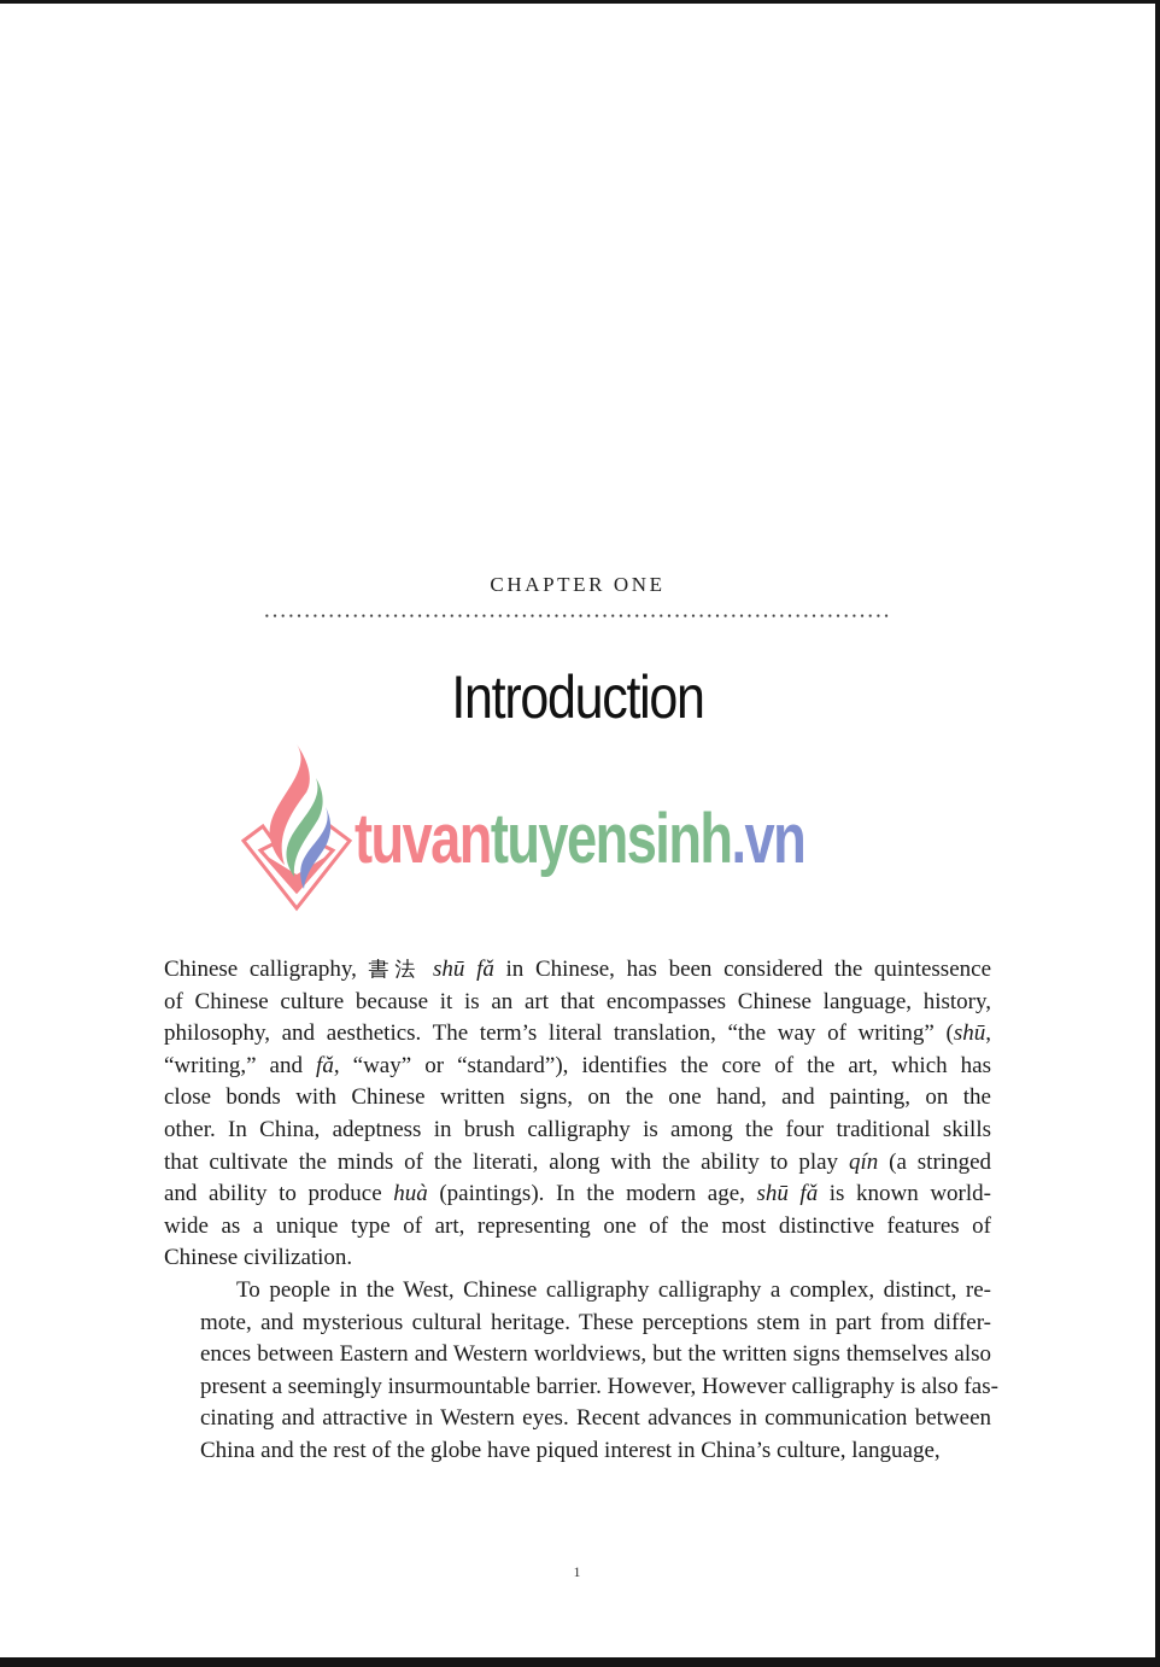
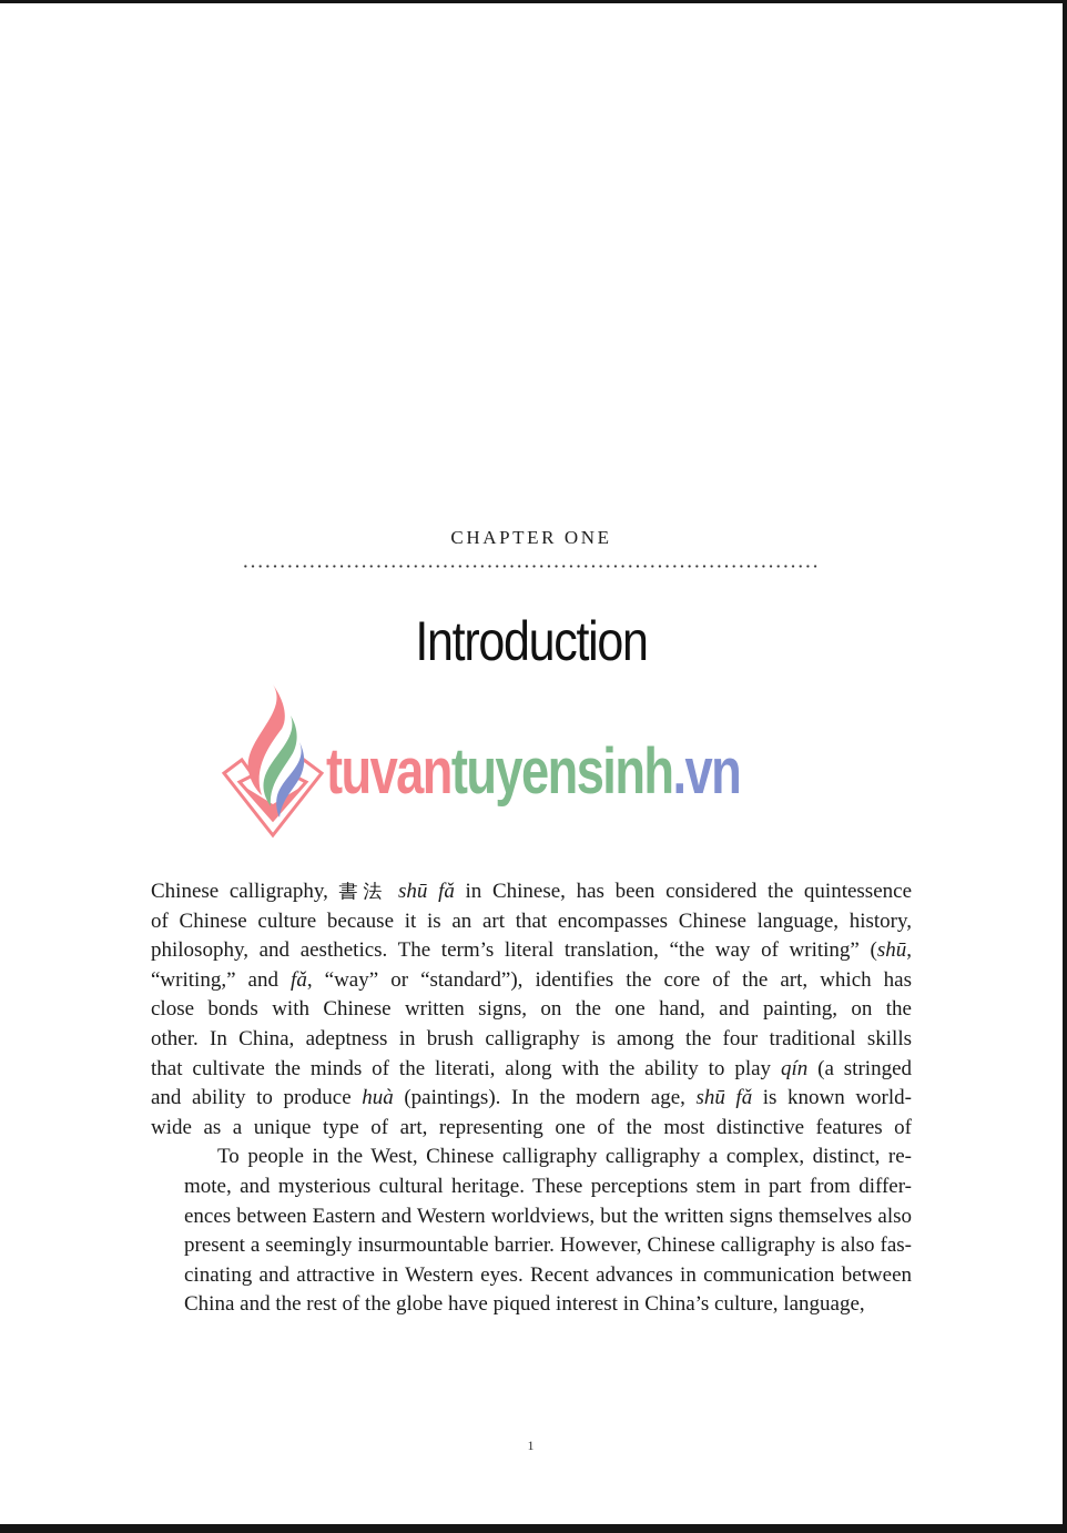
  CHAPTER ONE
  Introduction
  tuvantuyensinh.vn
  Chinese calligraphy, 書法 shū fǎ in Chinese, has been considered the quintessence
  of Chinese culture because it is an art that encompasses Chinese language, history,
  philosophy, and aesthetics. The term’s literal translation, “the way of writing” (shū,
  “writing,” and fǎ, “way” or “standard”), identifies the core of the art, which has
  close bonds with Chinese written signs, on the one hand, and painting, on the
  other. In China, adeptness in brush calligraphy is among the four traditional skills
  that cultivate the minds of the literati, along with the ability to play qín (a stringed
  and ability to produce huà (paintings). In the modern age, shū fǎ is known world-
  wide as a unique type of art, representing one of the most distinctive features of
- Chinese civilization.
  To people in the West, Chinese calligraphy calligraphy a complex, distinct, re-
  mote, and mysterious cultural heritage. These perceptions stem in part from differ-
  ences between Eastern and Western worldviews, but the written signs themselves also
- present a seemingly insurmountable barrier. However, However calligraphy is also fas-
+ present a seemingly insurmountable barrier. However, Chinese calligraphy is also fas-
  cinating and attractive in Western eyes. Recent advances in communication between
  China and the rest of the globe have piqued interest in China’s culture, language,
  1
